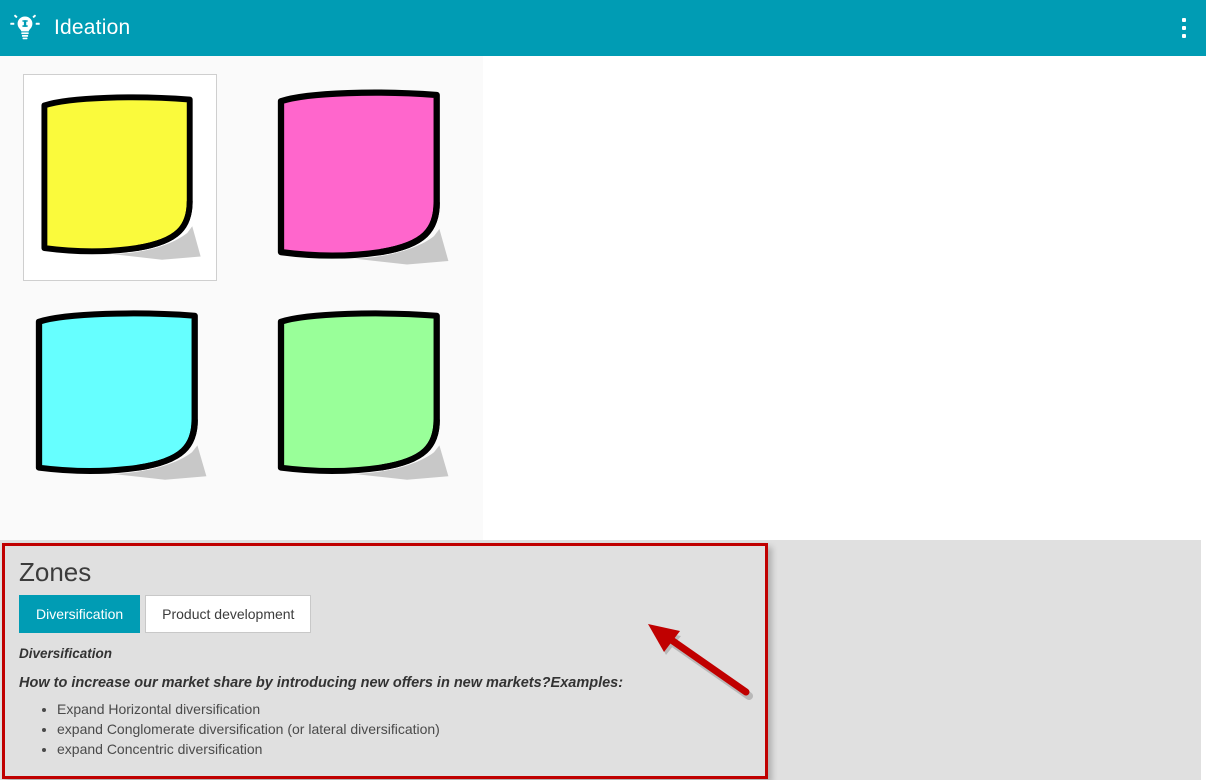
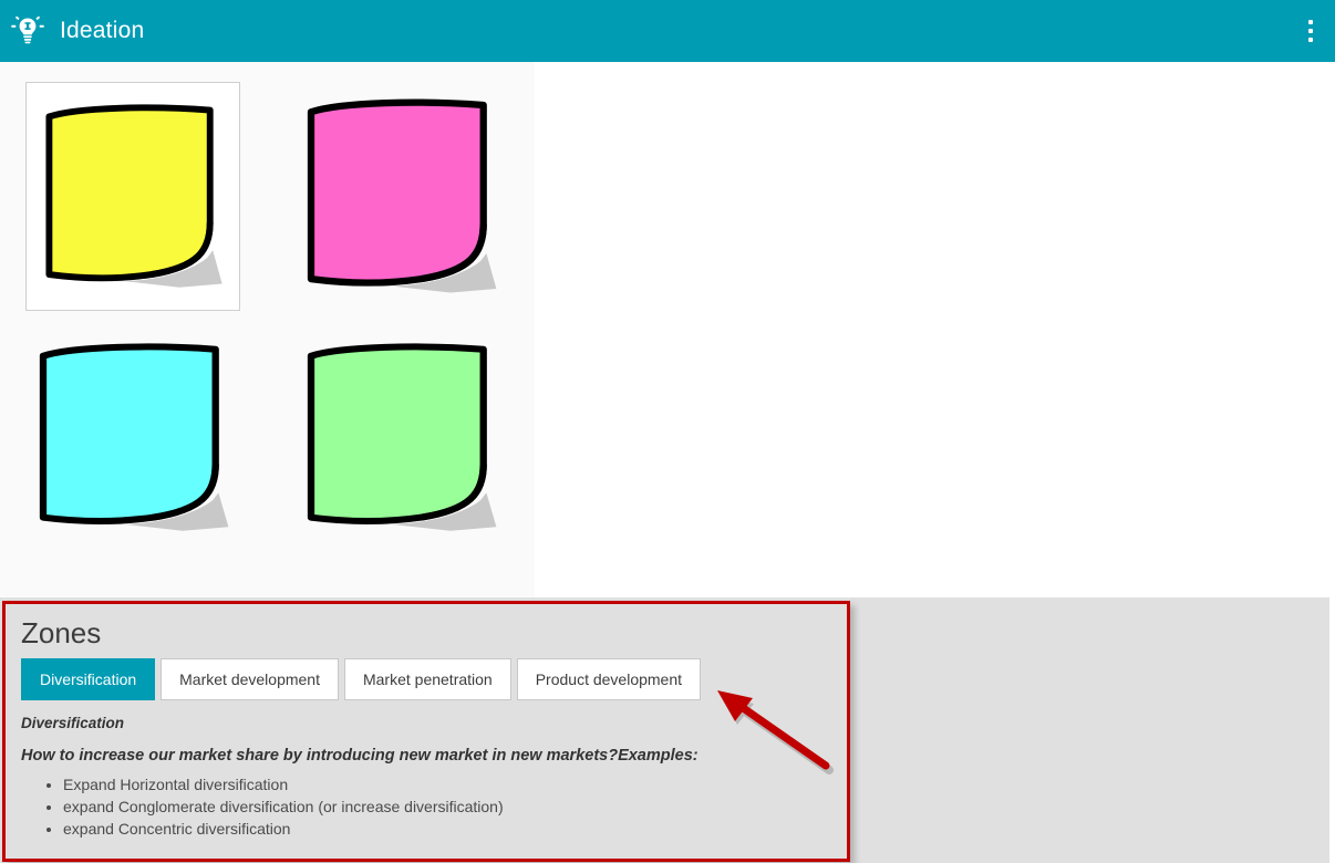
  Ideation
  Zones
  Diversification
+ Market development
+ Market penetration
  Product development
  Diversification
- How to increase our market share by introducing new offers in new markets?Examples:
+ How to increase our market share by introducing new market in new markets?Examples:
  Expand Horizontal diversification
- expand Conglomerate diversification (or lateral diversification)
+ expand Conglomerate diversification (or increase diversification)
  expand Concentric diversification
